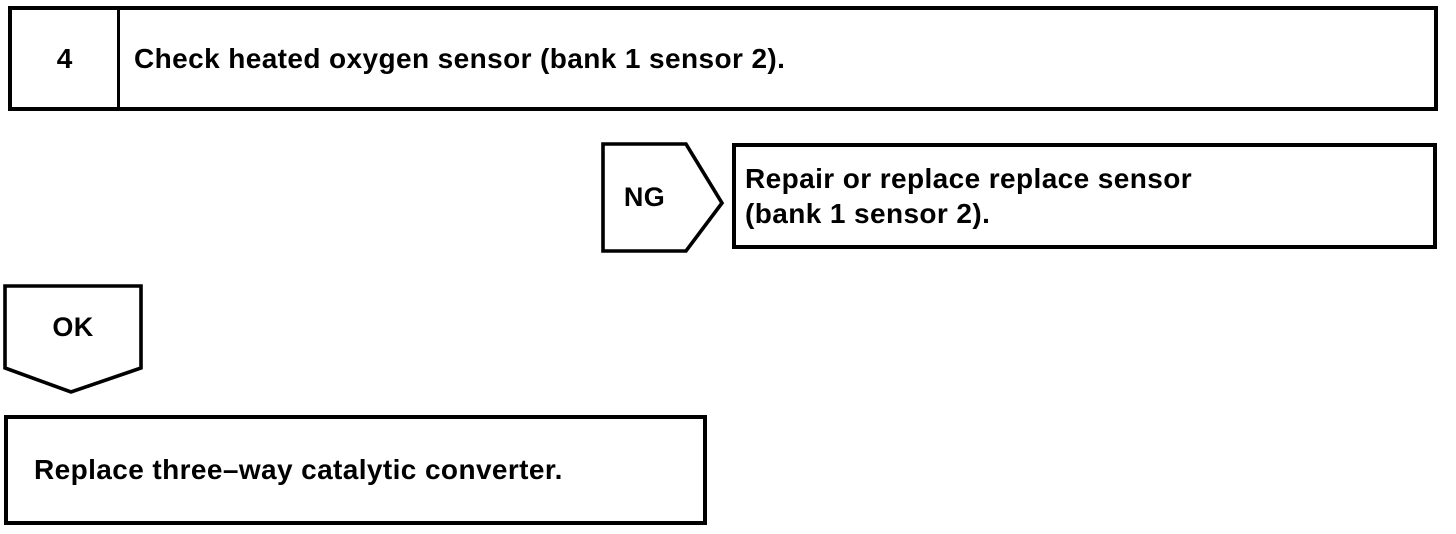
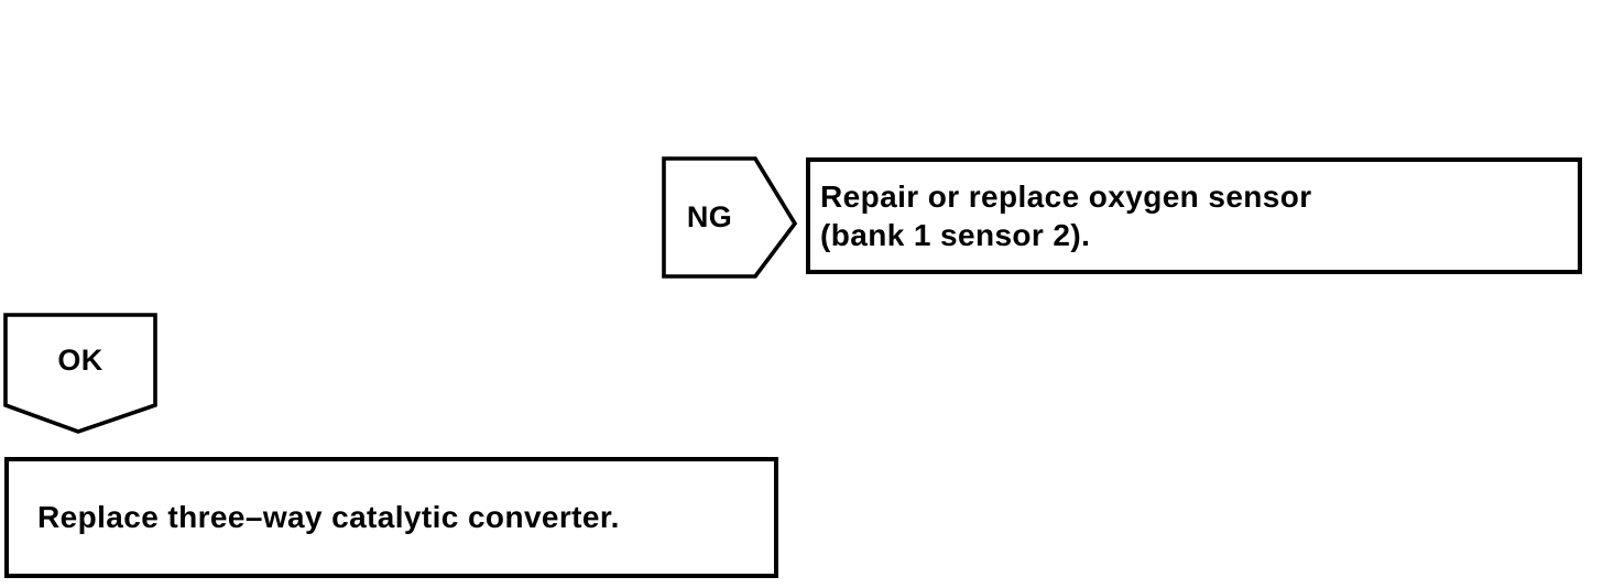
- 4
- Check heated oxygen sensor (bank 1 sensor 2).
  NG
- Repair or replace replace sensor
+ Repair or replace oxygen sensor
  (bank 1 sensor 2).
  OK
  Replace three–way catalytic converter.
